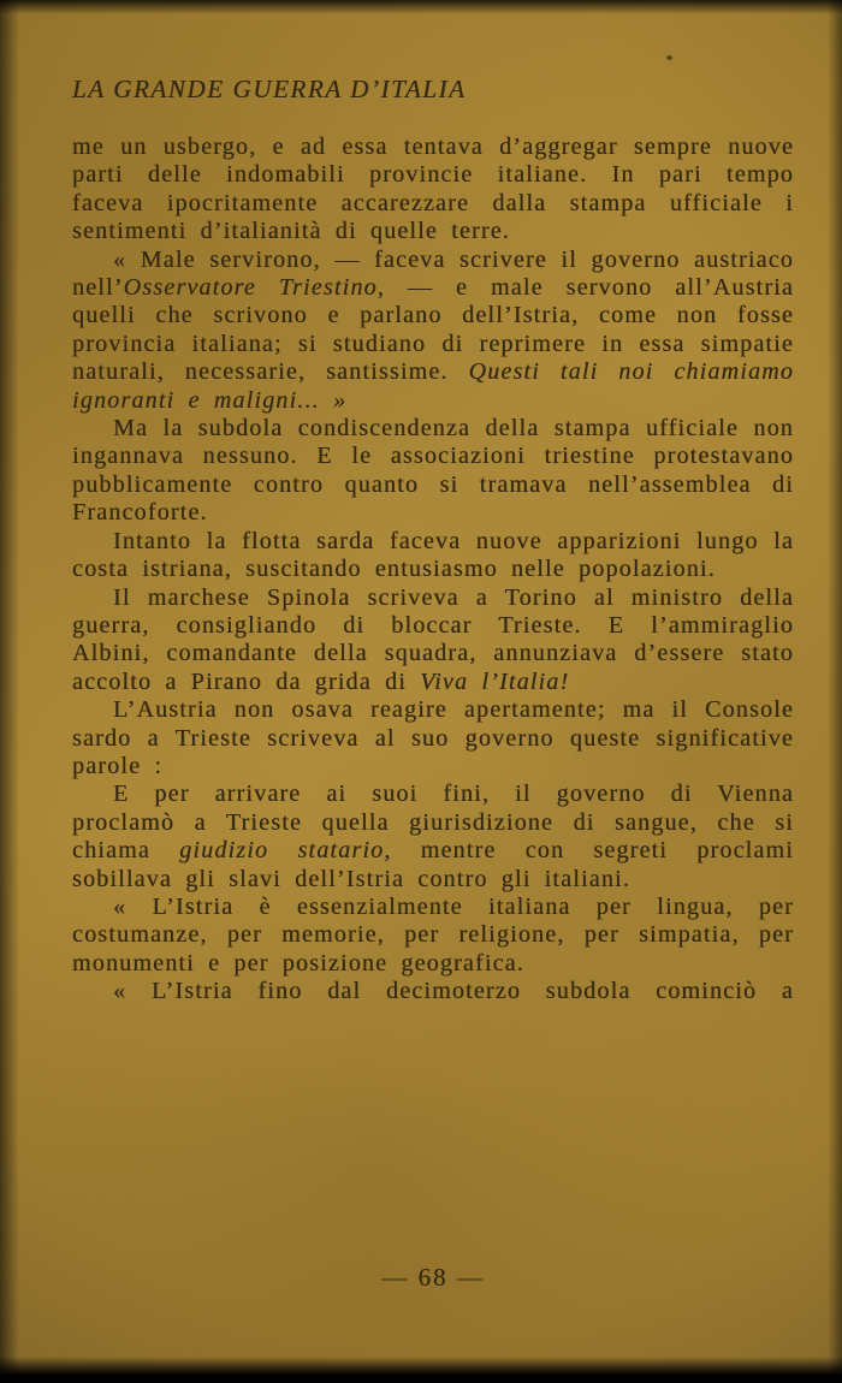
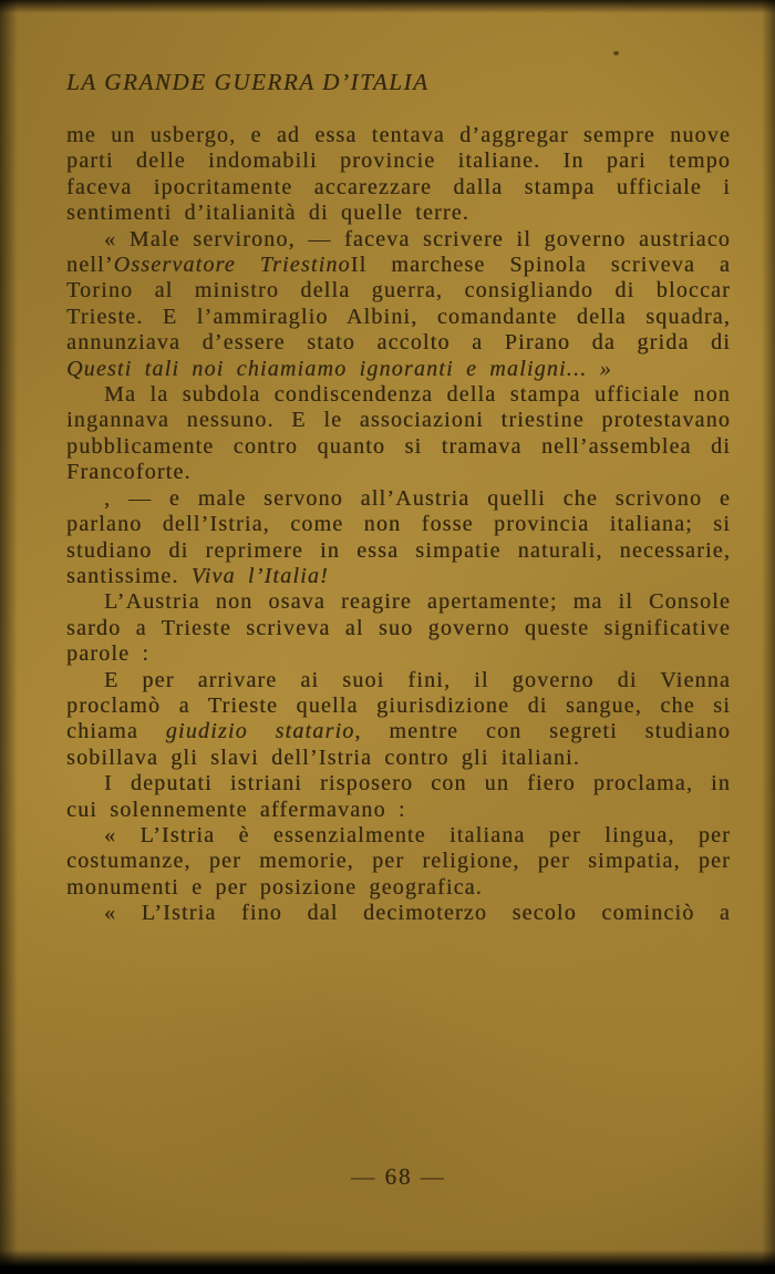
  LA GRANDE GUERRA D’ITALIA
  me un usbergo, e ad essa tentava d’aggregar sempre nuove parti delle indomabili provincie italiane. In pari tempo faceva ipocritamente accarezzare dalla stampa ufficiale i sentimenti d’italianità di quelle terre.
- « Male servirono, — faceva scrivere il governo austriaco nell’Osservatore Triestino, — e male servono all’Austria quelli che scrivono e parlano dell’Istria, come non fosse provincia italiana; si studiano di reprimere in essa simpatie naturali, necessarie, santissime. Questi tali noi chiamiamo ignoranti e maligni... »
+ « Male servirono, — faceva scrivere il governo austriaco nell’Osservatore TriestinoIl marchese Spinola scriveva a Torino al ministro della guerra, consigliando di bloccar Trieste. E l’ammiraglio Albini, comandante della squadra, annunziava d’essere stato accolto a Pirano da grida di Questi tali noi chiamiamo ignoranti e maligni... »
  Ma la subdola condiscendenza della stampa ufficiale non ingannava nessuno. E le associazioni triestine protestavano pubblicamente contro quanto si tramava nell’assemblea di Francoforte.
- Intanto la flotta sarda faceva nuove apparizioni lungo la costa istriana, suscitando entusiasmo nelle popolazioni.
- Il marchese Spinola scriveva a Torino al ministro della guerra, consigliando di bloccar Trieste. E l’ammiraglio Albini, comandante della squadra, annunziava d’essere stato accolto a Pirano da grida di Viva l’Italia!
+ , — e male servono all’Austria quelli che scrivono e parlano dell’Istria, come non fosse provincia italiana; si studiano di reprimere in essa simpatie naturali, necessarie, santissime. Viva l’Italia!
  L’Austria non osava reagire apertamente; ma il Console sardo a Trieste scriveva al suo governo queste significative parole :
- E per arrivare ai suoi fini, il governo di Vienna proclamò a Trieste quella giurisdizione di sangue, che si chiama giudizio statario, mentre con segreti proclami sobillava gli slavi dell’Istria contro gli italiani.
+ E per arrivare ai suoi fini, il governo di Vienna proclamò a Trieste quella giurisdizione di sangue, che si chiama giudizio statario, mentre con segreti studiano sobillava gli slavi dell’Istria contro gli italiani.
+ I deputati istriani risposero con un fiero proclama, in cui solennemente affermavano :
  « L’Istria è essenzialmente italiana per lingua, per costumanze, per memorie, per religione, per simpatia, per monumenti e per posizione geografica.
- « L’Istria fino dal decimoterzo subdola cominciò a
+ « L’Istria fino dal decimoterzo secolo cominciò a
  — 68 —
